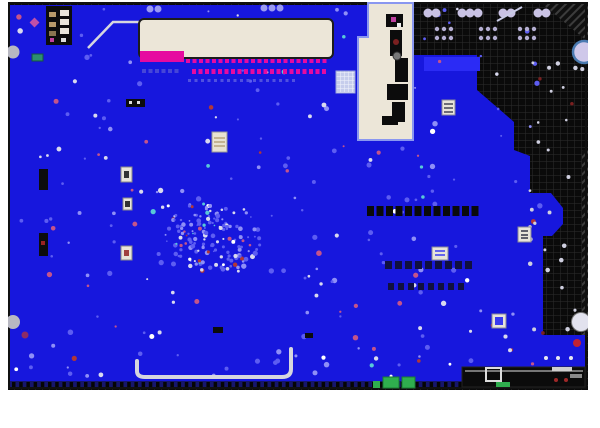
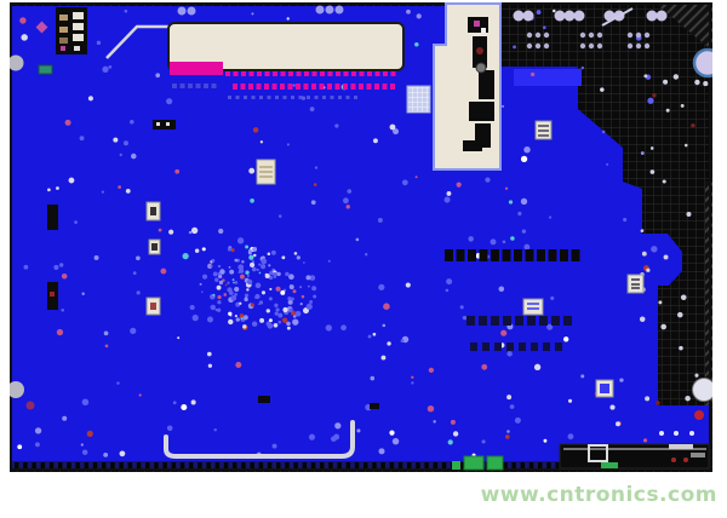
+ www.cntronics.com
